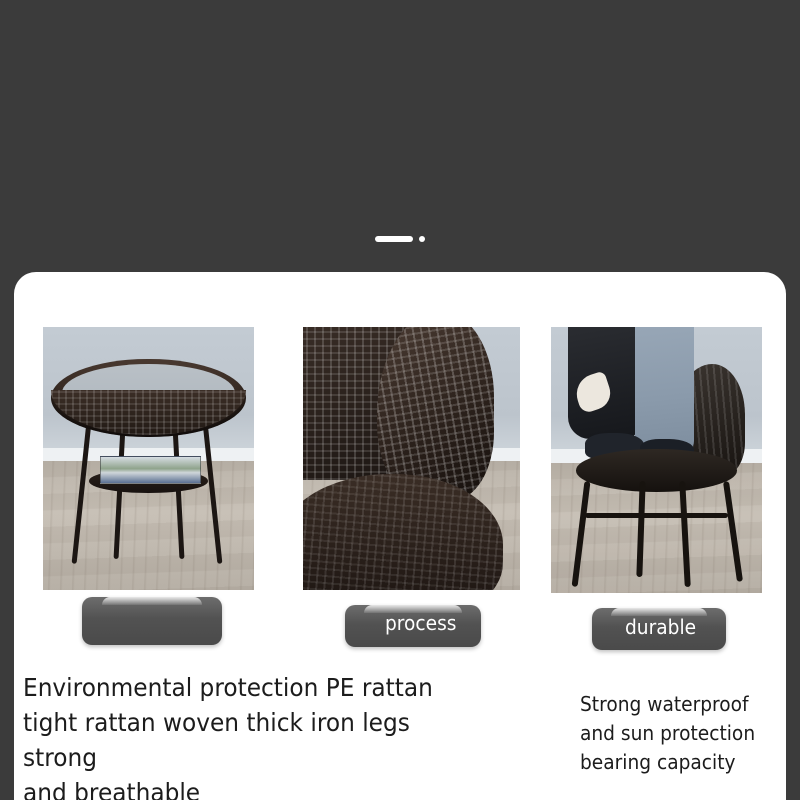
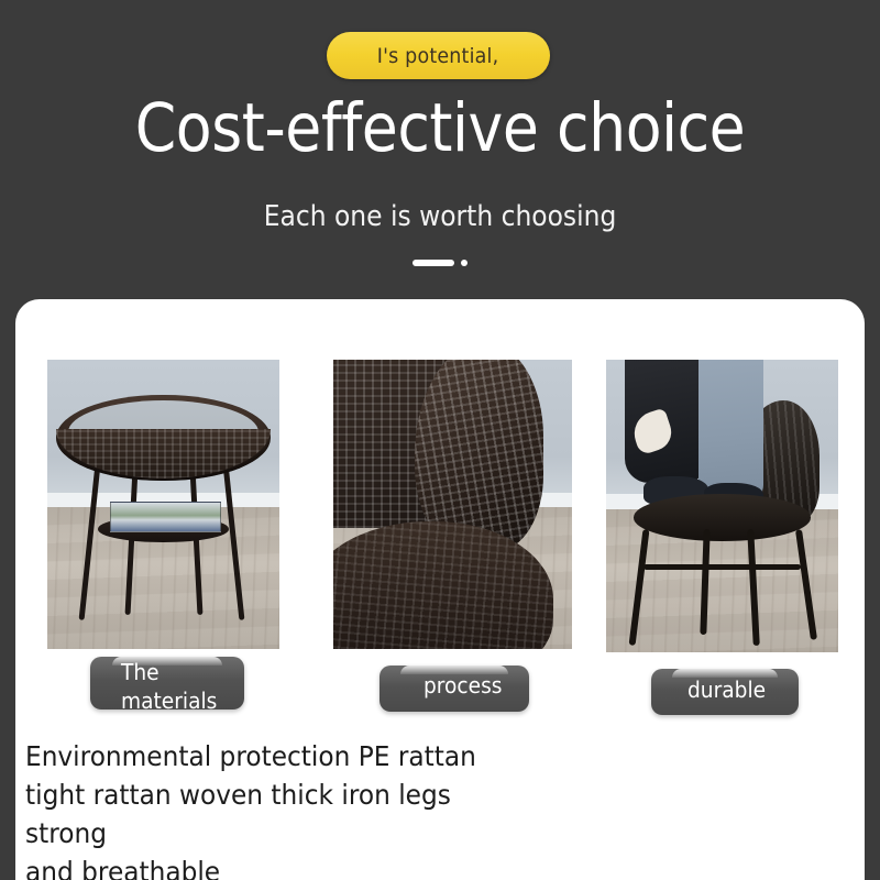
+ I's potential,
+ Cost-effective choice
+ Each one is worth choosing
+ The
+ materials
  process
  durable
  Environmental protection PE rattan
  tight rattan woven thick iron legs strong
  and breathable
- Strong waterproof
- and sun protection
- bearing capacity
